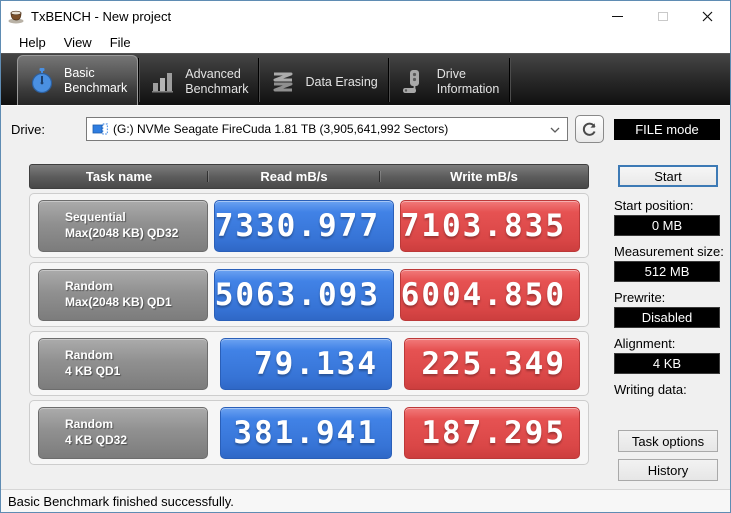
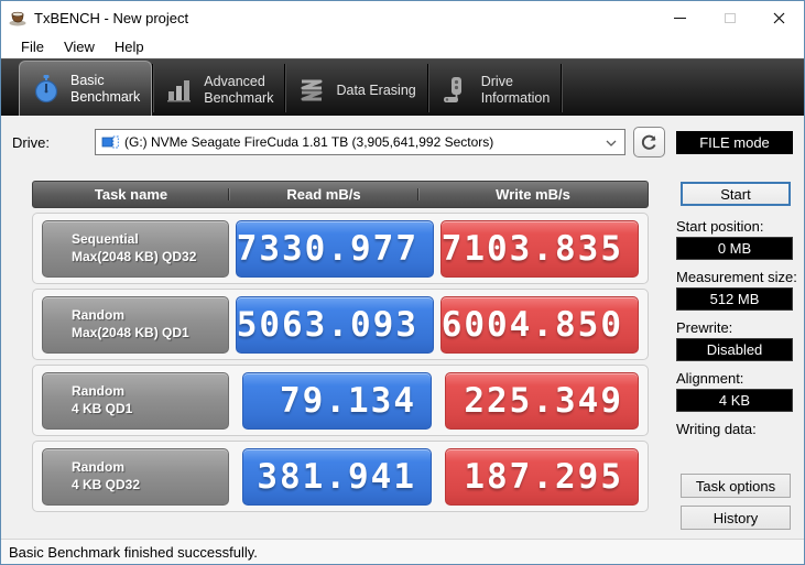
  TxBENCH - New project
- Help
+ File
  View
- File
+ Help
  Basic
  Benchmark
  Advanced
  Benchmark
  Data Erasing
  Drive
  Information
  Drive:
  (G:) NVMe Seagate FireCuda 1.81 TB (3,905,641,992 Sectors)
  FILE mode
  Task name
  Read mB/s
  Write mB/s
  Sequential
  Max(2048 KB) QD32
  7330.977
  7103.835
  Random
  Max(2048 KB) QD1
  5063.093
  6004.850
  Random
  4 KB QD1
  79.134
  225.349
  Random
  4 KB QD32
  381.941
  187.295
  Start
  Start position:
  0 MB
  Measurement size:
  512 MB
  Prewrite:
  Disabled
  Alignment:
  4 KB
  Writing data:
  Task options
  History
  Basic Benchmark finished successfully.
